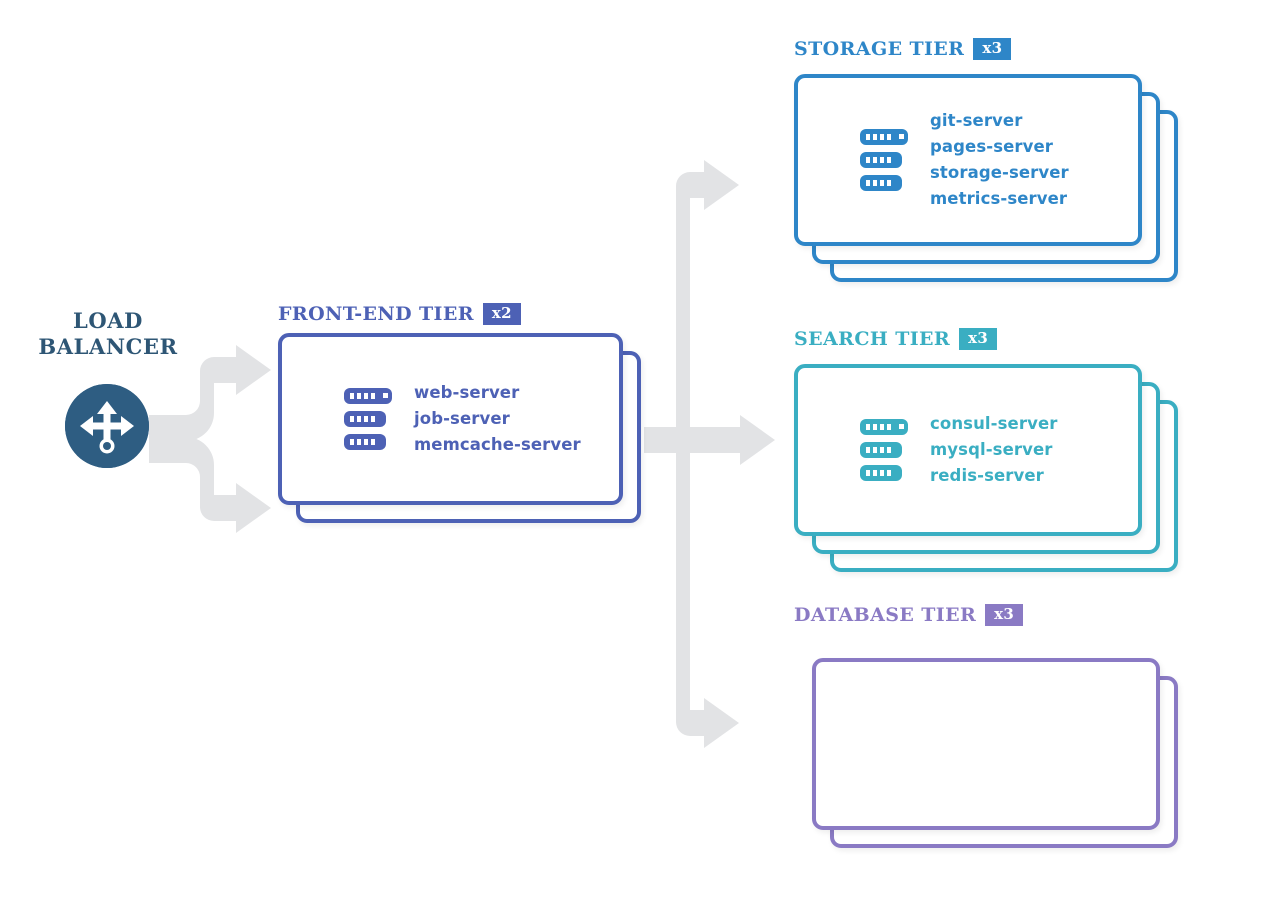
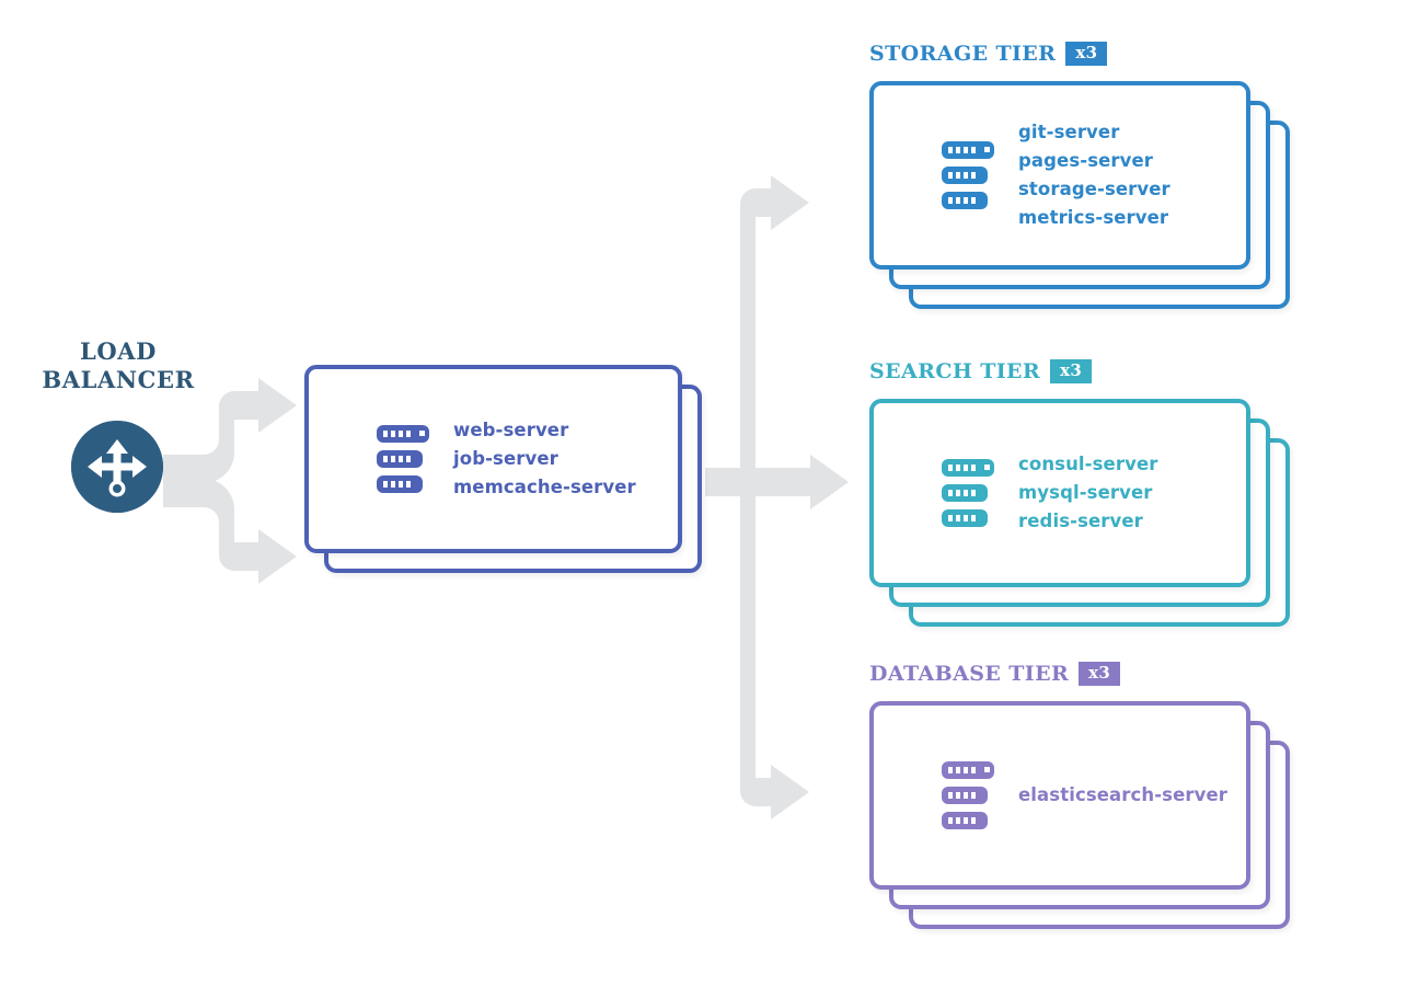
  LOAD
  BALANCER
- FRONT-END TIER
- x2
  web-server
  job-server
  memcache-server
  STORAGE TIER
  x3
  git-server
  pages-server
  storage-server
  metrics-server
  SEARCH TIER
  x3
  consul-server
  mysql-server
  redis-server
  DATABASE TIER
  x3
+ elasticsearch-server
